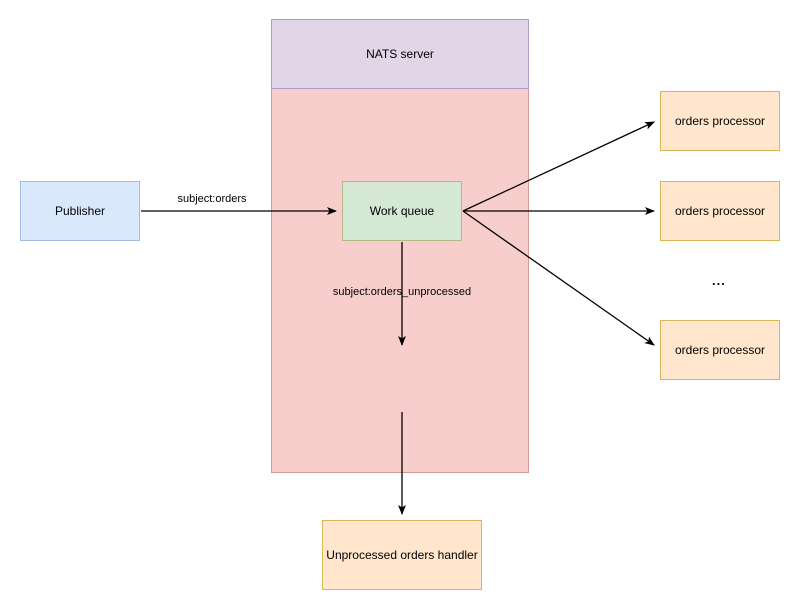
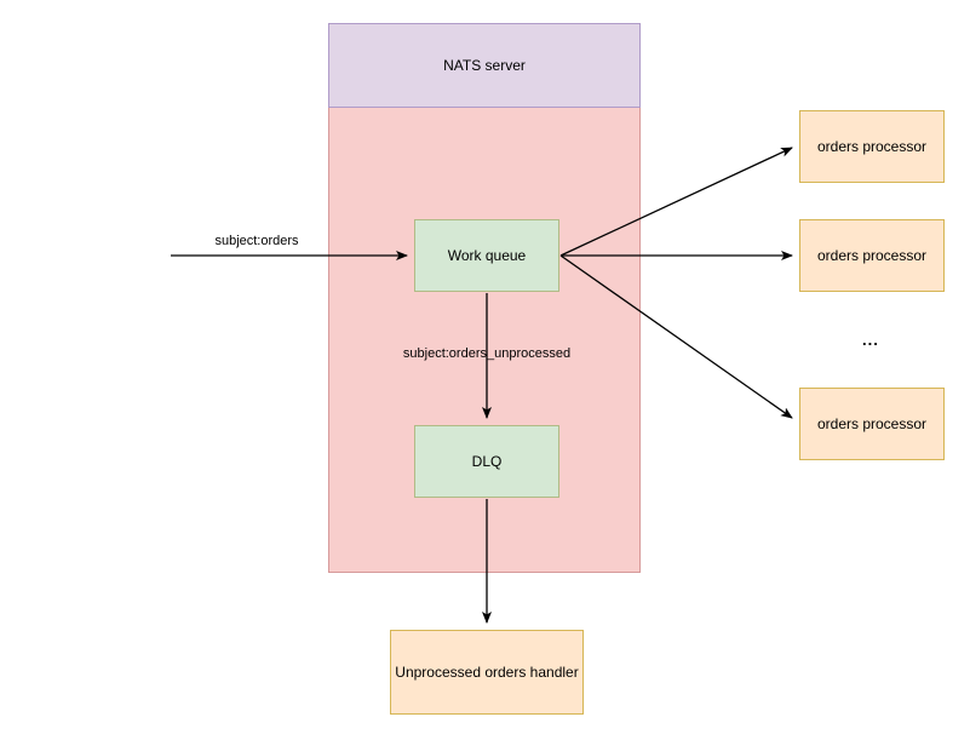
  NATS server
- Publisher
  Work queue
+ DLQ
  orders processor
  orders processor
  orders processor
  Unprocessed orders handler
  ...
  subject:orders
  subject:orders_unprocessed
